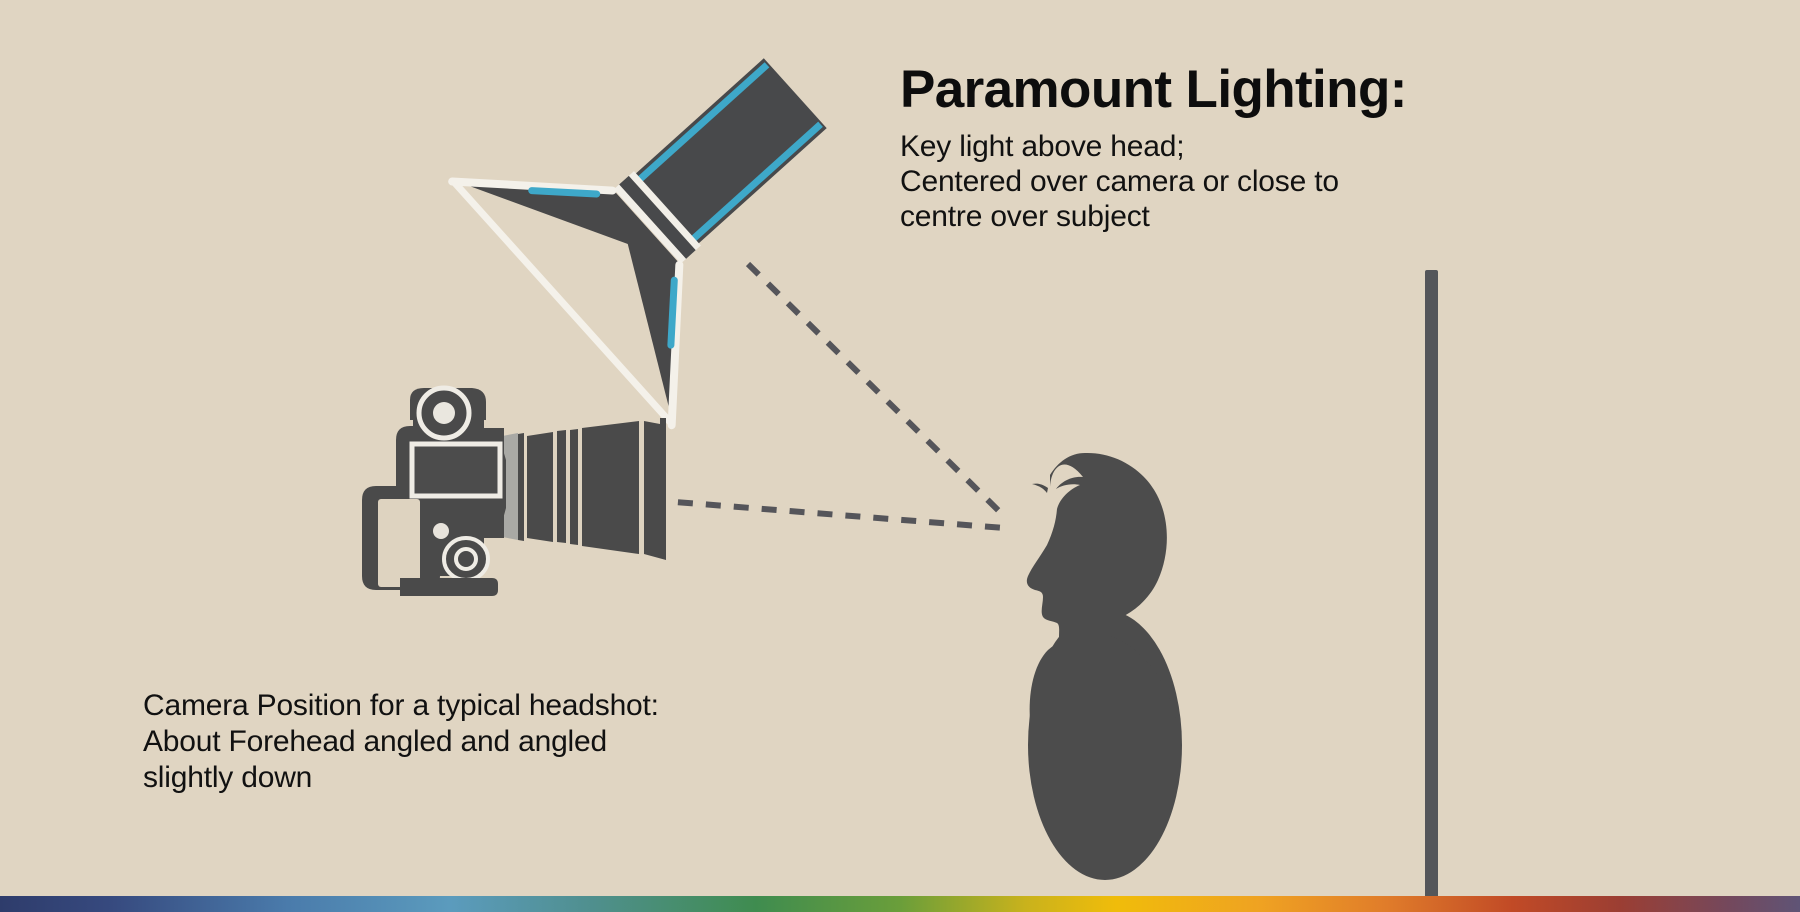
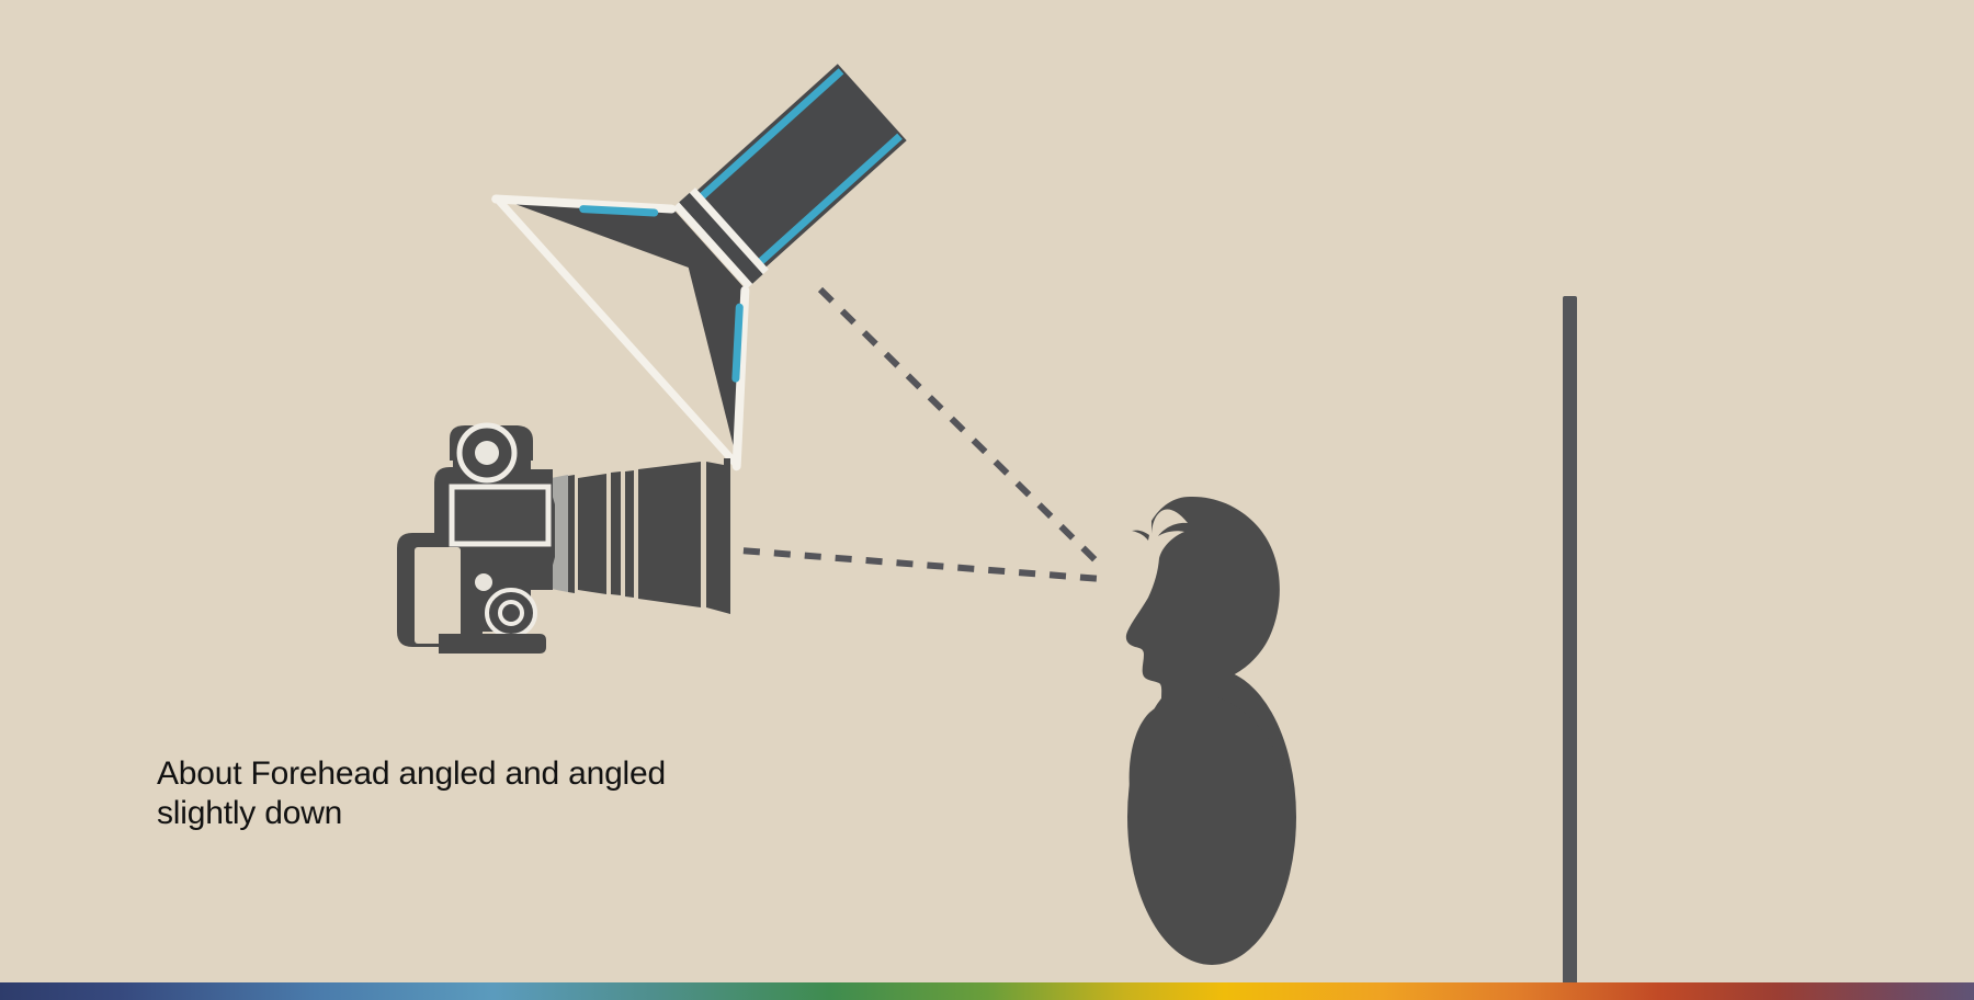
- Paramount Lighting:
- Key light above head;
- Centered over camera or close to
- centre over subject
- Camera Position for a typical headshot:
  About Forehead angled and angled
  slightly down
